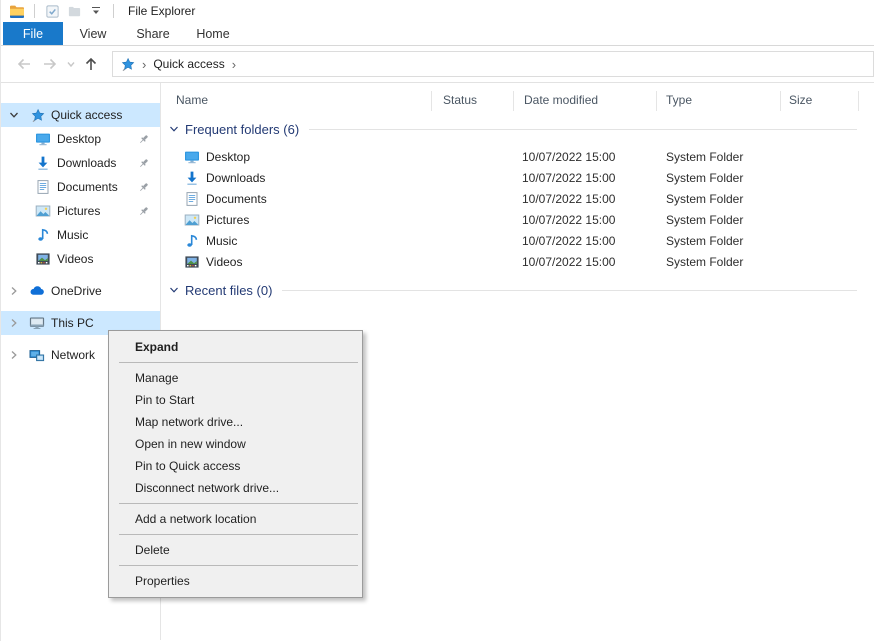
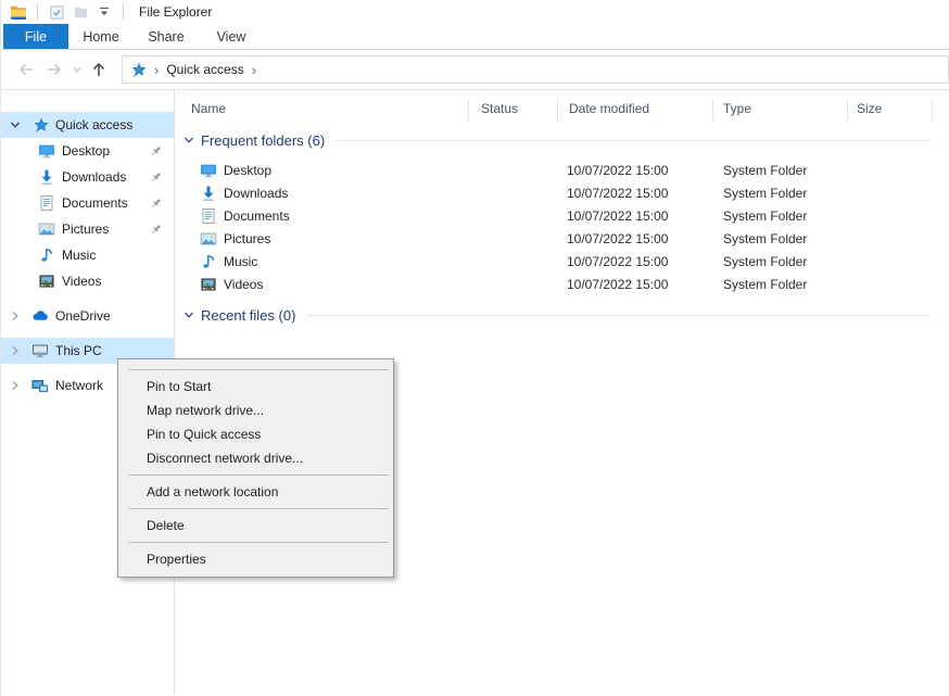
  File Explorer
  File
- View
+ Home
  Share
- Home
+ View
  ›
  Quick access
  ›
  Quick access
  Desktop
  Downloads
  Documents
  Pictures
  Music
  Videos
  OneDrive
  This PC
  Network
  Name
  Status
  Date modified
  Type
  Size
  Frequent folders (6)
  Desktop
  10/07/2022 15:00
  System Folder
  Downloads
  10/07/2022 15:00
  System Folder
  Documents
  10/07/2022 15:00
  System Folder
  Pictures
  10/07/2022 15:00
  System Folder
  Music
  10/07/2022 15:00
  System Folder
  Videos
  10/07/2022 15:00
  System Folder
  Recent files (0)
- Expand
- Manage
  Pin to Start
  Map network drive...
- Open in new window
  Pin to Quick access
  Disconnect network drive...
  Add a network location
  Delete
  Properties
